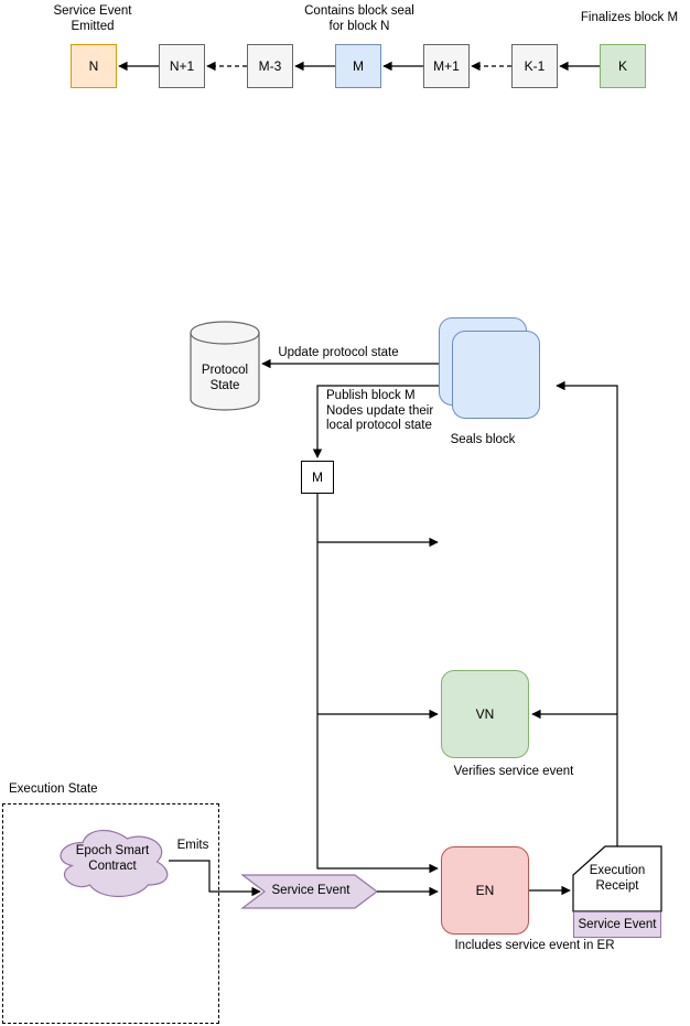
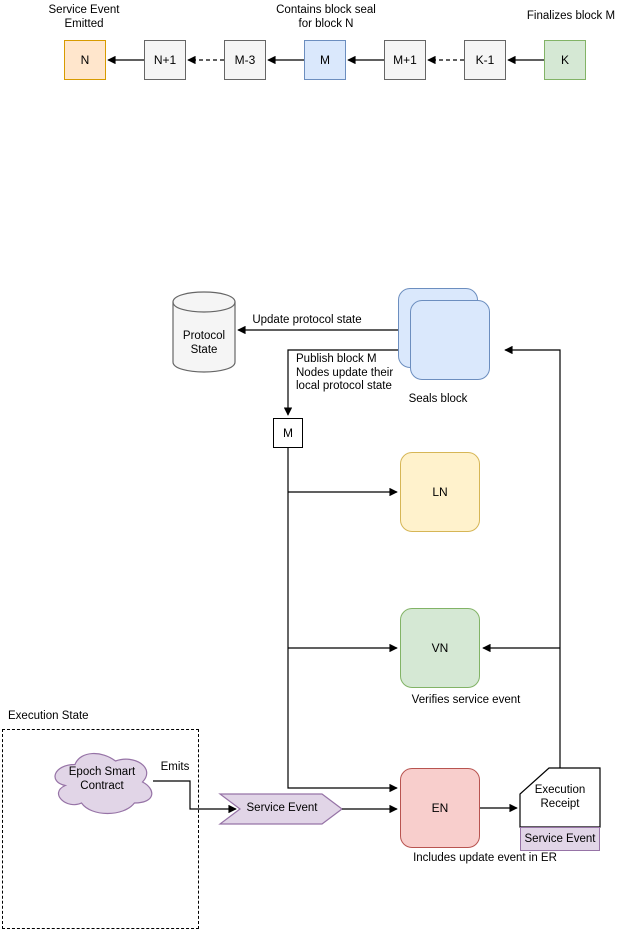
  Service Event
  Emitted
  Contains block seal
  for block N
  Finalizes block M
  N
  N+1
  M-3
  M
  M+1
  K-1
  K
  Protocol
  State
  Update protocol state
  Seals block
  Publish block M
  Nodes update their
  local protocol state
  M
+ LN
  VN
  Verifies service event
  EN
- Includes service event in ER
+ Includes update event in ER
  Execution
  Receipt
  Service Event
  Execution State
  Epoch Smart
  Contract
  Emits
  Service Event
